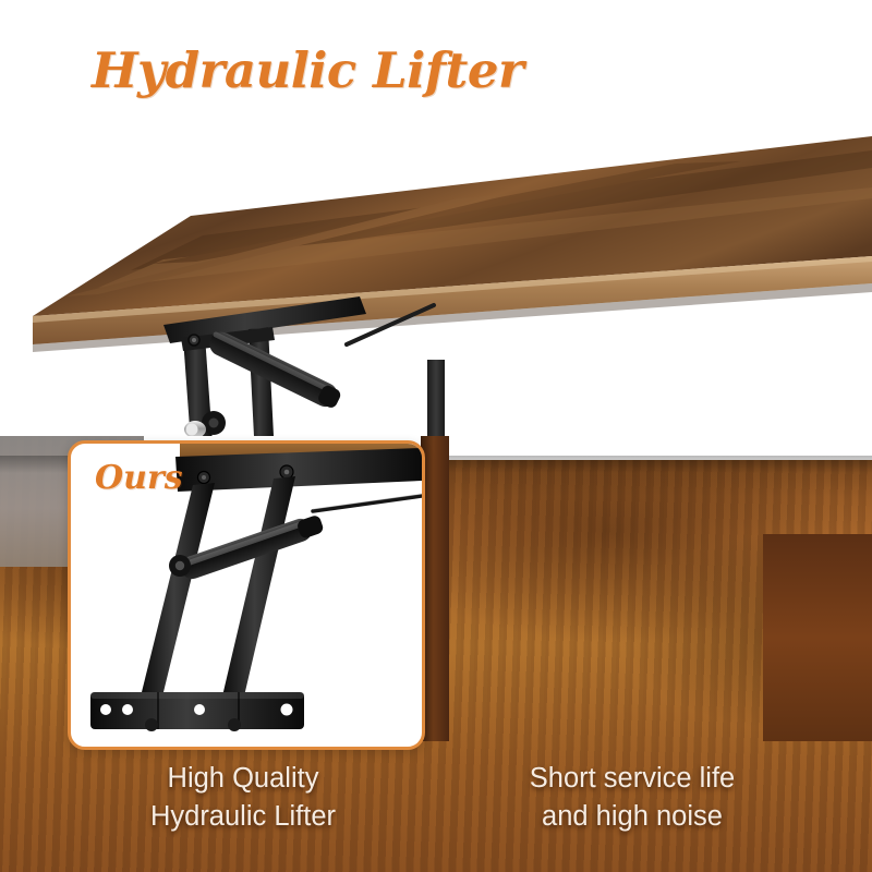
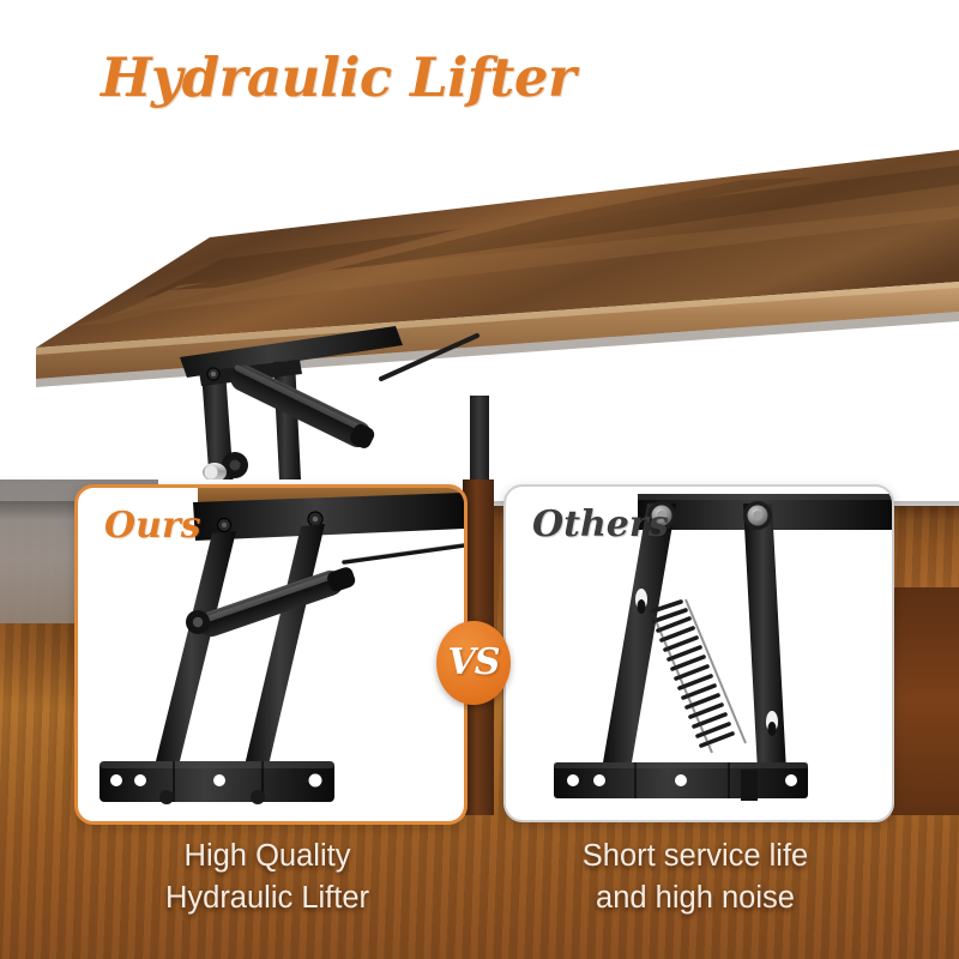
  Hydraulic Lifter
  Ours
+ Others
+ VS
  High Quality
  Hydraulic Lifter
  Short service life
  and high noise
